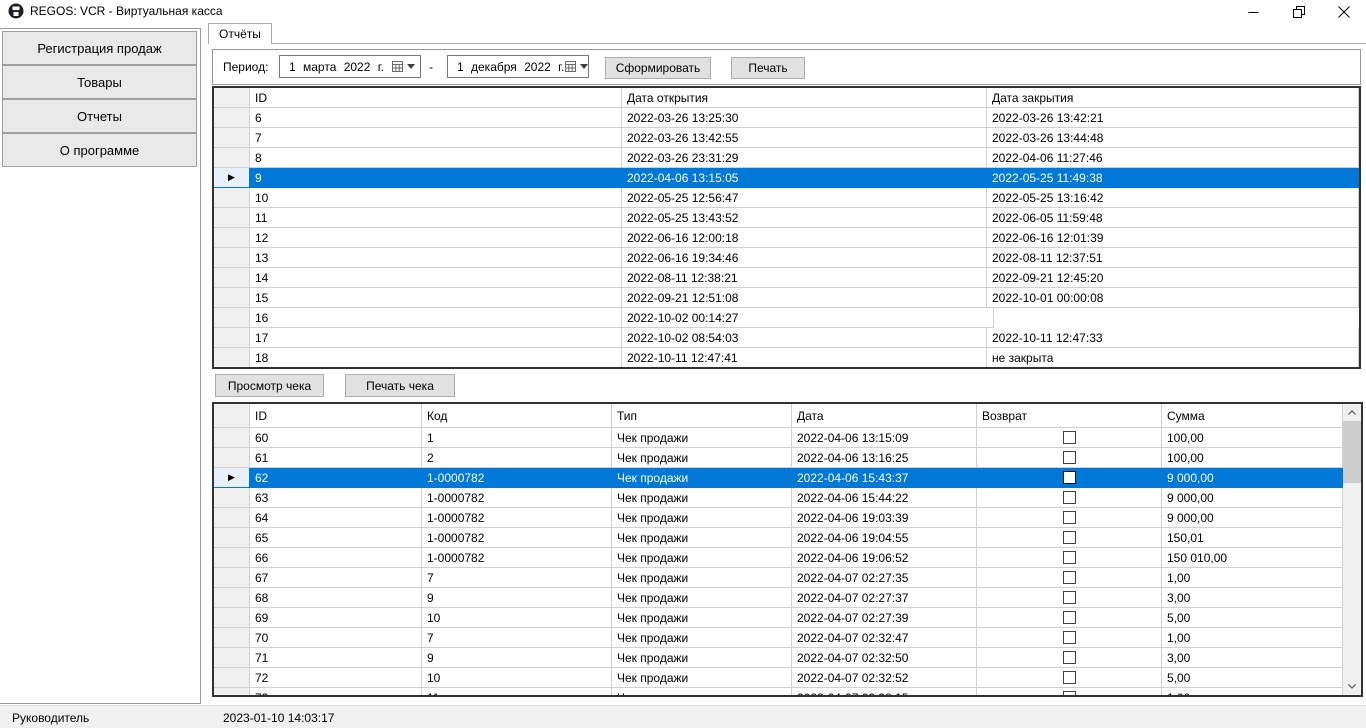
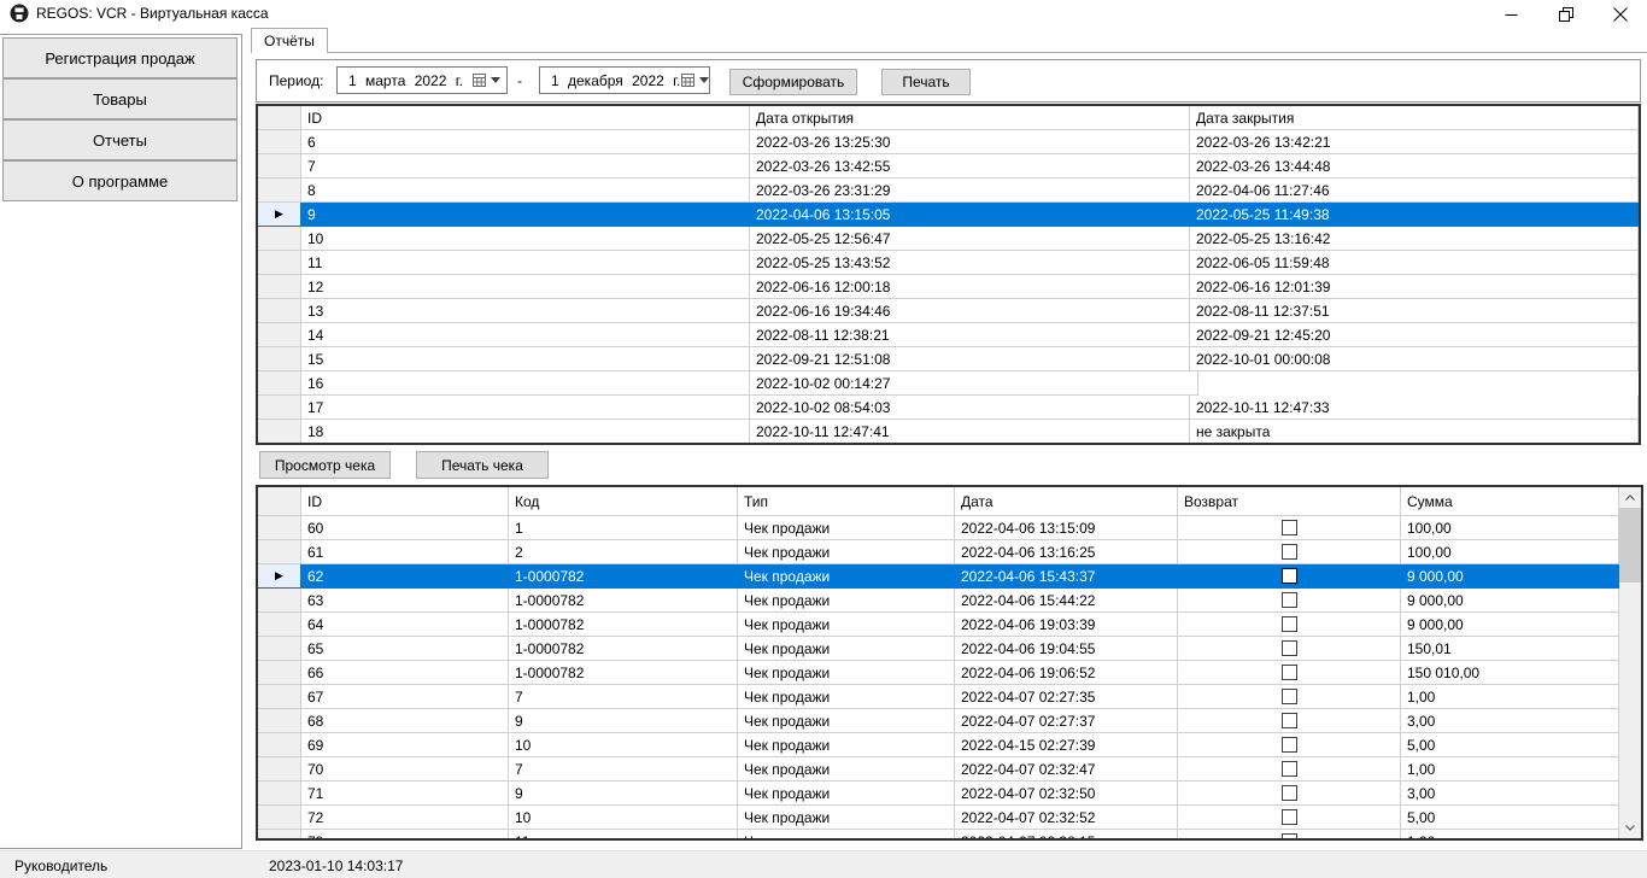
  REGOS: VCR - Виртуальная касса
  Регистрация продаж
  Товары
  Отчеты
  О программе
  Отчёты
  Период:
  1 марта 2022 г.
  -
  1 декабря 2022 г.
  Сформировать
  Печать
  ID
  Дата открытия
  Дата закрытия
  6
  2022-03-26 13:25:30
  2022-03-26 13:42:21
  7
  2022-03-26 13:42:55
  2022-03-26 13:44:48
  8
  2022-03-26 23:31:29
  2022-04-06 11:27:46
  ▶
  9
  2022-04-06 13:15:05
  2022-05-25 11:49:38
  10
  2022-05-25 12:56:47
  2022-05-25 13:16:42
  11
  2022-05-25 13:43:52
  2022-06-05 11:59:48
  12
  2022-06-16 12:00:18
  2022-06-16 12:01:39
  13
  2022-06-16 19:34:46
  2022-08-11 12:37:51
  14
  2022-08-11 12:38:21
  2022-09-21 12:45:20
  15
  2022-09-21 12:51:08
  2022-10-01 00:00:08
  16
  2022-10-02 00:14:27
  17
  2022-10-02 08:54:03
  2022-10-11 12:47:33
  18
  2022-10-11 12:47:41
  не закрыта
  Просмотр чека
  Печать чека
  ID
  Код
  Тип
  Дата
  Возврат
  Сумма
  60
  1
  Чек продажи
  2022-04-06 13:15:09
  100,00
  61
  2
  Чек продажи
  2022-04-06 13:16:25
  100,00
  ▶
  62
  1-0000782
  Чек продажи
  2022-04-06 15:43:37
  9 000,00
  63
  1-0000782
  Чек продажи
  2022-04-06 15:44:22
  9 000,00
  64
  1-0000782
  Чек продажи
  2022-04-06 19:03:39
  9 000,00
  65
  1-0000782
  Чек продажи
  2022-04-06 19:04:55
  150,01
  66
  1-0000782
  Чек продажи
  2022-04-06 19:06:52
  150 010,00
  67
  7
  Чек продажи
  2022-04-07 02:27:35
  1,00
  68
  9
  Чек продажи
  2022-04-07 02:27:37
  3,00
  69
  10
  Чек продажи
- 2022-04-07 02:27:39
+ 2022-04-15 02:27:39
  5,00
  70
  7
  Чек продажи
  2022-04-07 02:32:47
  1,00
  71
  9
  Чек продажи
  2022-04-07 02:32:50
  3,00
  72
  10
  Чек продажи
  2022-04-07 02:32:52
  5,00
  Руководитель
  2023-01-10 14:03:17
